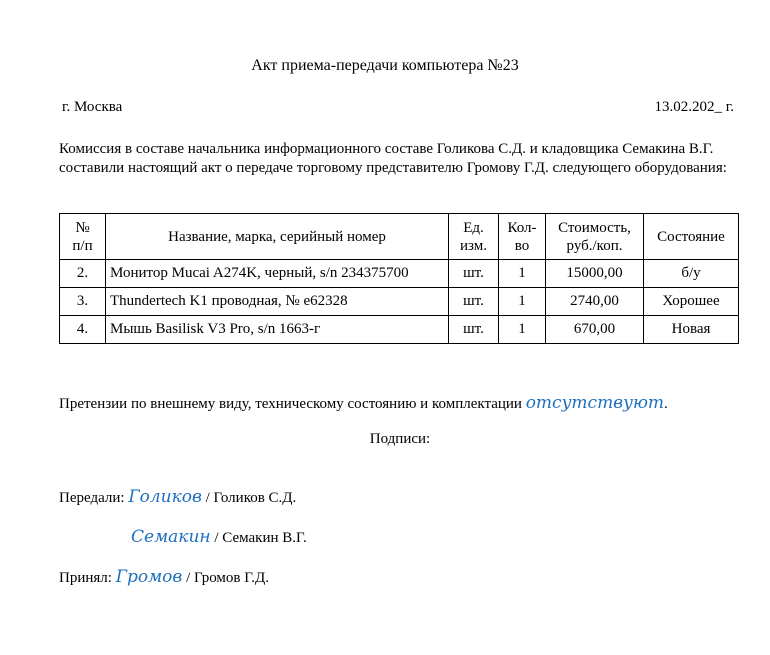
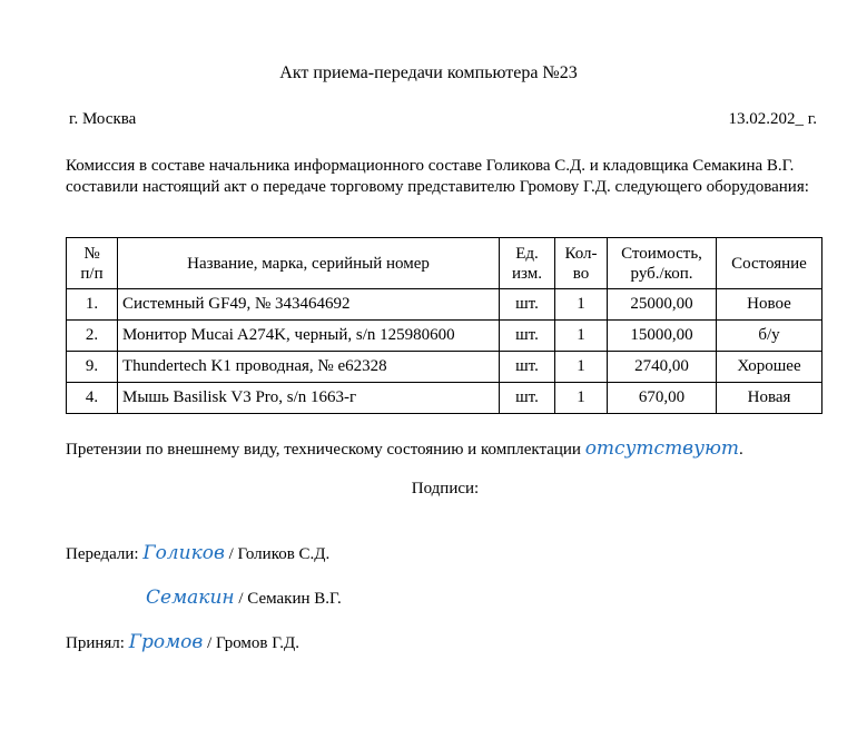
  Акт приема-передачи компьютера №23
  г. Москва
  13.02.202_ г.
  Комиссия в составе начальника информационного составе Голикова С.Д. и кладовщика Семакина В.Г. составили настоящий акт о передаче торговому представителю Громову Г.Д. следующего оборудования:
  №п/п	Название, марка, серийный номер	Ед.изм.	Кол-во	Стоимость,руб./коп.	Состояние
+ 1.	Системный GF49, № 343464692	шт.	1	25000,00	Новое
- 2.	Монитор Mucai A274K, черный, s/n 234375700	шт.	1	15000,00	б/у
+ 2.	Монитор Mucai A274K, черный, s/n 125980600	шт.	1	15000,00	б/у
- 3.	Thundertech K1 проводная, № e62328	шт.	1	2740,00	Хорошее
+ 9.	Thundertech K1 проводная, № e62328	шт.	1	2740,00	Хорошее
  4.	Мышь Basilisk V3 Pro, s/n 1663-г	шт.	1	670,00	Новая
  Претензии по внешнему виду, техническому состоянию и комплектации отсутствуют.
  Подписи:
  Передали: Голиков / Голиков С.Д.
  Семакин / Семакин В.Г.
  Принял: Громов / Громов Г.Д.
